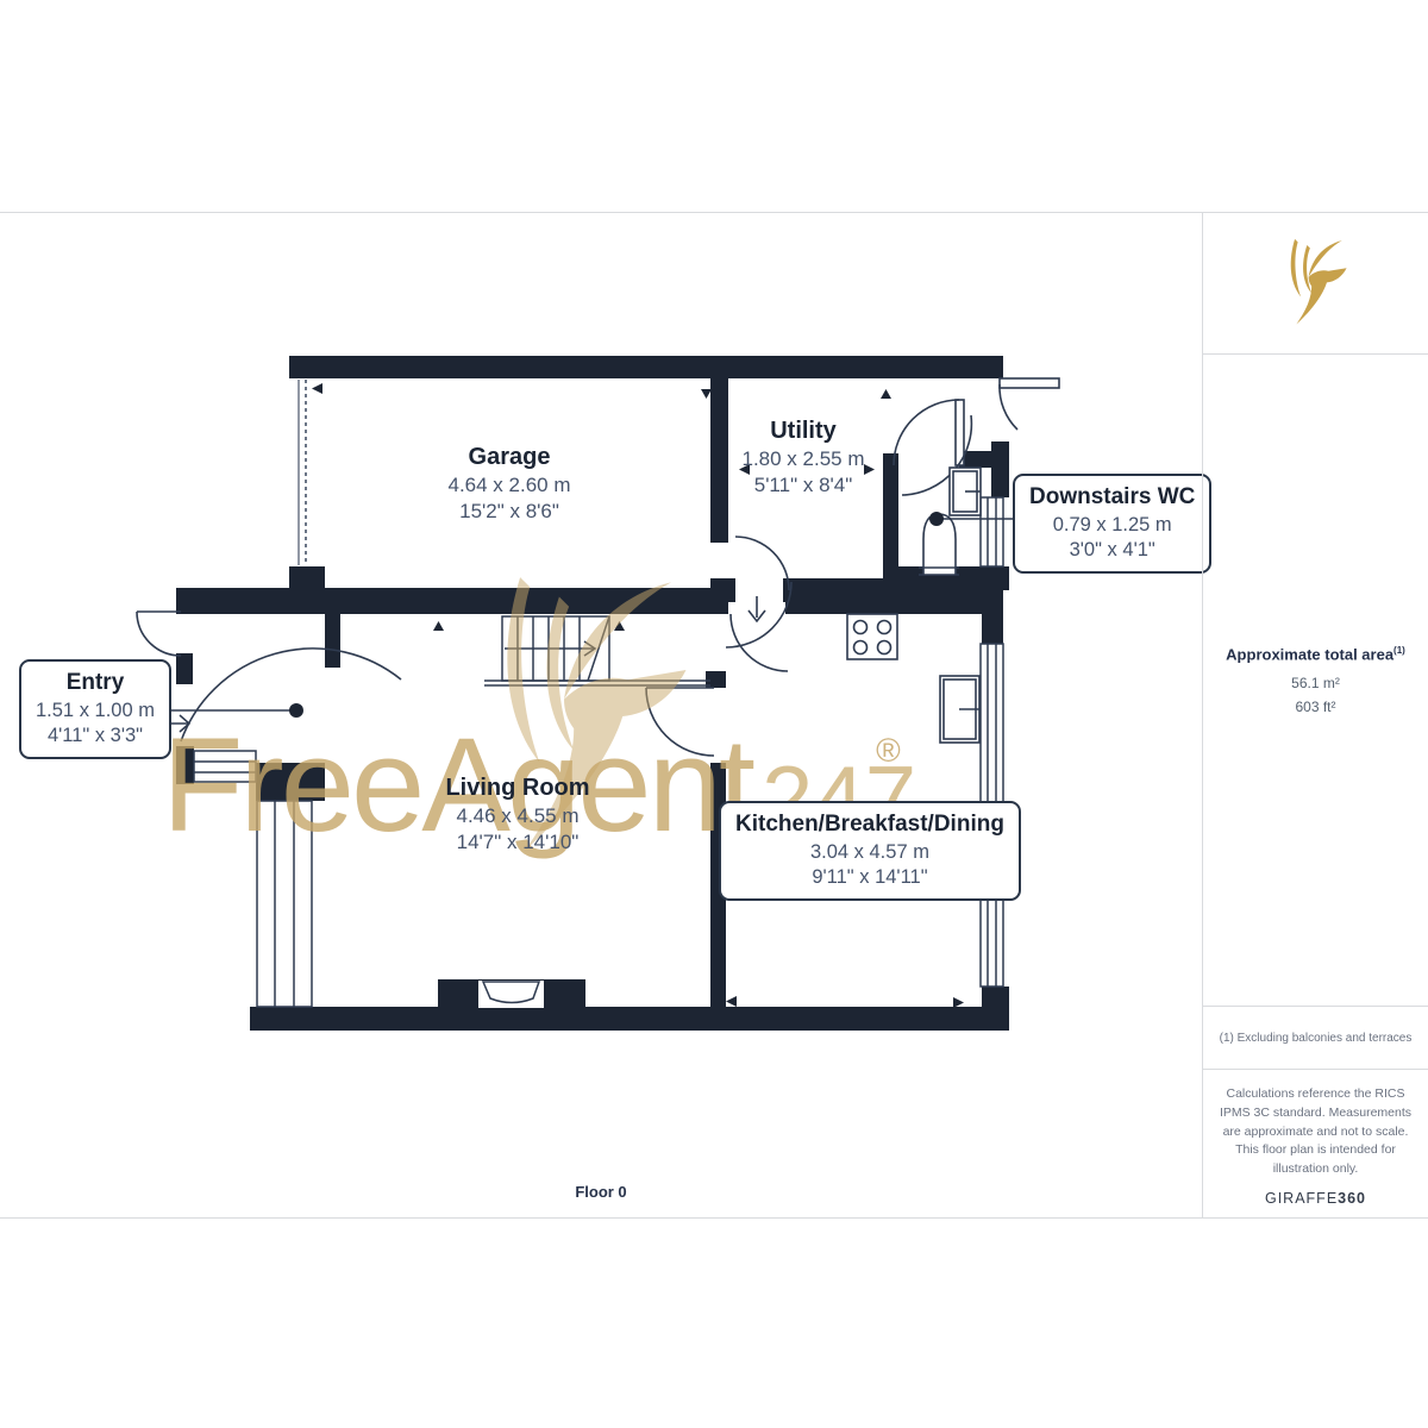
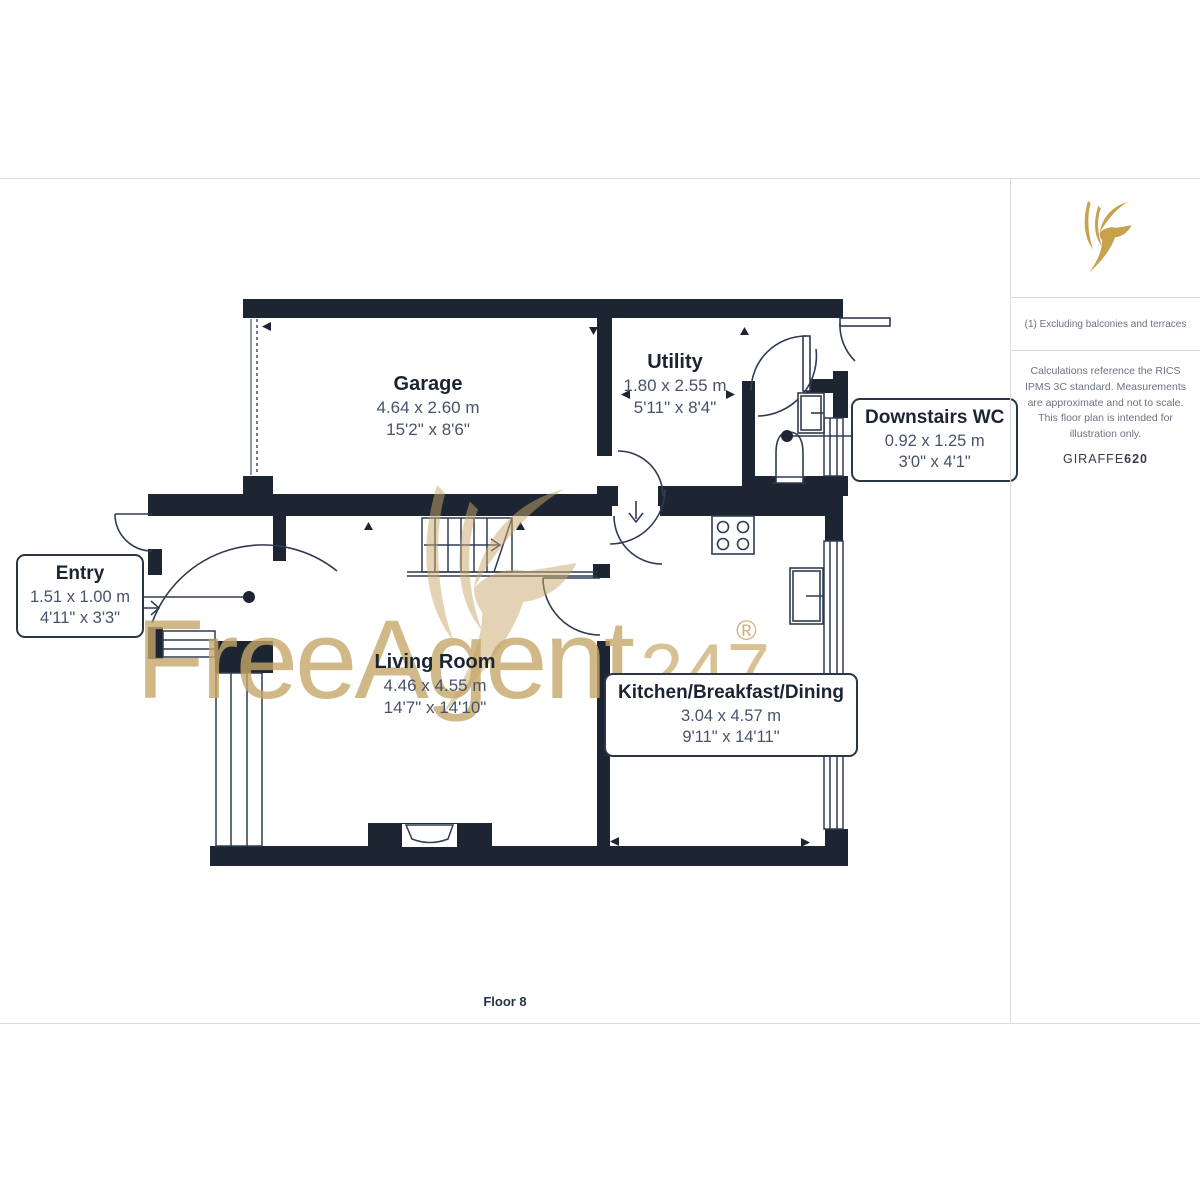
  FreeAgent247®
  Garage
  4.64 x 2.60 m
  15'2" x 8'6"
  Utility
  1.80 x 2.55 m
  5'11" x 8'4"
  Downstairs WC
- 0.79 x 1.25 m
+ 0.92 x 1.25 m
  3'0" x 4'1"
  Entry
  1.51 x 1.00 m
  4'11" x 3'3"
  Living Room
  4.46 x 4.55 m
  14'7" x 14'10"
  Kitchen/Breakfast/Dining
  3.04 x 4.57 m
  9'11" x 14'11"
- Floor 0
+ Floor 8
- Approximate total area(1)
- 56.1 m²
- 603 ft²
  (1) Excluding balconies and terraces
  Calculations reference the RICS IPMS 3C standard. Measurements are approximate and not to scale. This floor plan is intended for illustration only.
- GIRAFFE360
+ GIRAFFE620
